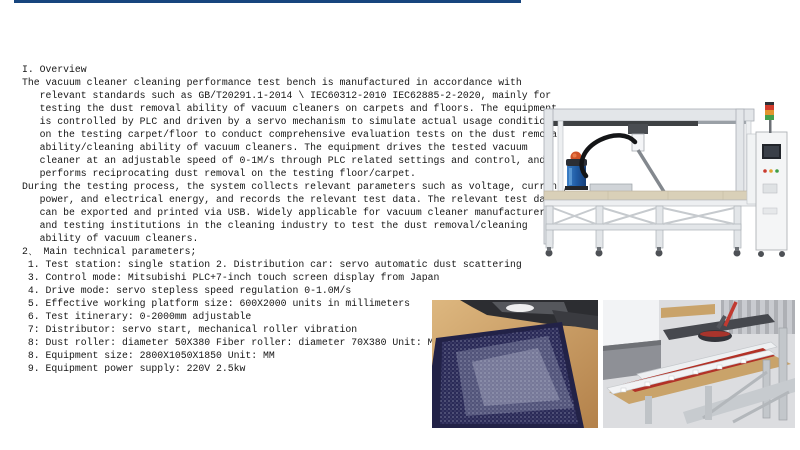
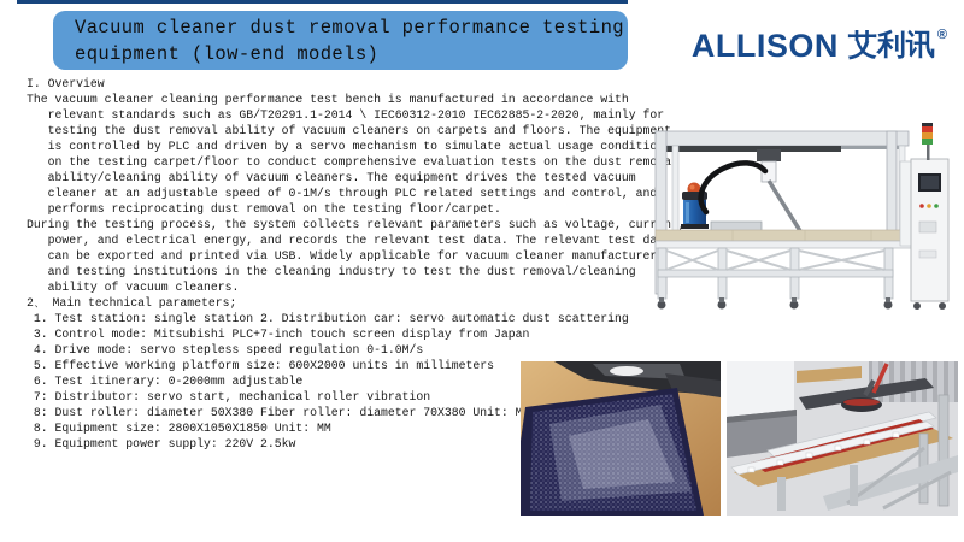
+ Vacuum cleaner dust removal performance testing
+ equipment (low-end models)
+ ALLISON
+ 艾利讯
+ ®
  I. Overview
  The vacuum cleaner cleaning performance test bench is manufactured in accordance with
  relevant standards such as GB/T20291.1-2014 \ IEC60312-2010 IEC62885-2-2020, mainly for
  testing the dust removal ability of vacuum cleaners on carpets and floors. The equipment
  is controlled by PLC and driven by a servo mechanism to simulate actual usage conditio
  on the testing carpet/floor to conduct comprehensive evaluation tests on the dust remoa
  ability/cleaning ability of vacuum cleaners. The equipment drives the tested vacuum
  cleaner at an adjustable speed of 0-1M/s through PLC related settings and control, and
  performs reciprocating dust removal on the testing floor/carpet.
  During the testing process, the system collects relevant parameters such as voltage, currn
  power, and electrical energy, and records the relevant test data. The relevant test da
  can be exported and printed via USB. Widely applicable for vacuum cleaner manufacturer
  and testing institutions in the cleaning industry to test the dust removal/cleaning
  ability of vacuum cleaners.
  2、 Main technical parameters;
  1. Test station: single station 2. Distribution car: servo automatic dust scattering
  3. Control mode: Mitsubishi PLC+7-inch touch screen display from Japan
  4. Drive mode: servo stepless speed regulation 0-1.0M/s
  5. Effective working platform size: 600X2000 units in millimeters
  6. Test itinerary: 0-2000mm adjustable
  7: Distributor: servo start, mechanical roller vibration
  8: Dust roller: diameter 50X380 Fiber roller: diameter 70X380 Unit: M
  8. Equipment size: 2800X1050X1850 Unit: MM
  9. Equipment power supply: 220V 2.5kw
